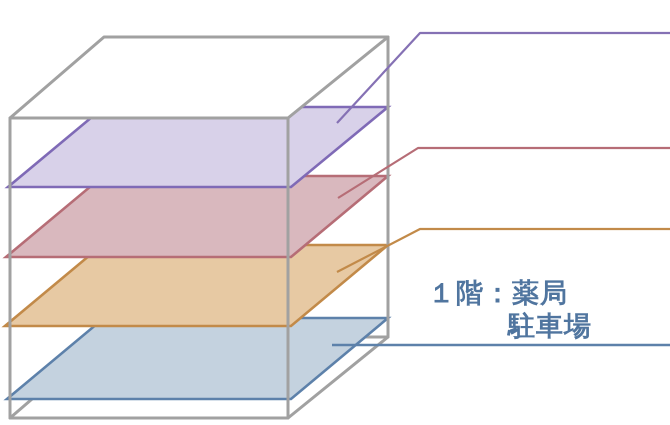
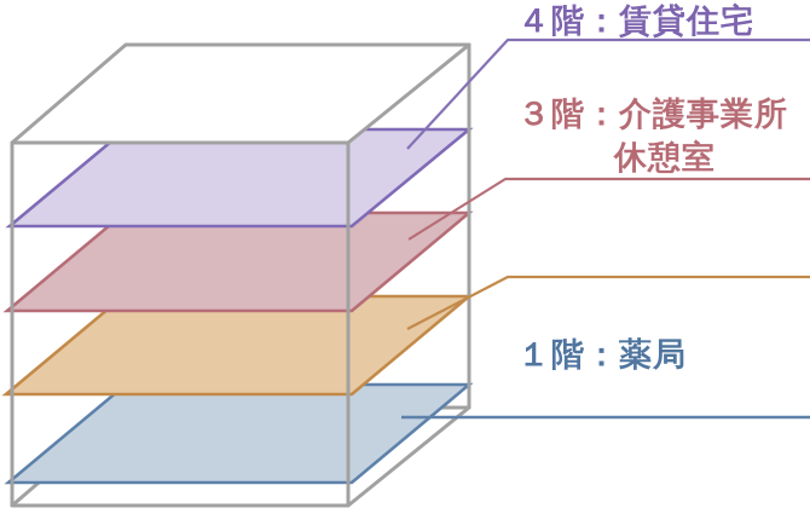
+ ４階：賃貸住宅
+ ３階：介護事業所
+ 休憩室
  １階：薬局
- 駐車場
